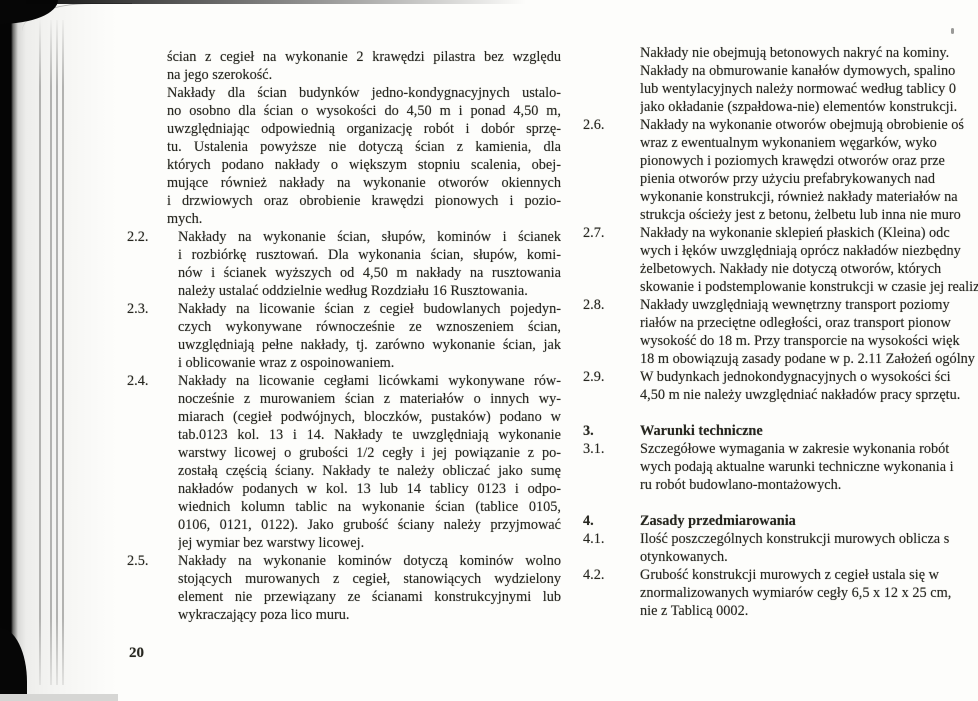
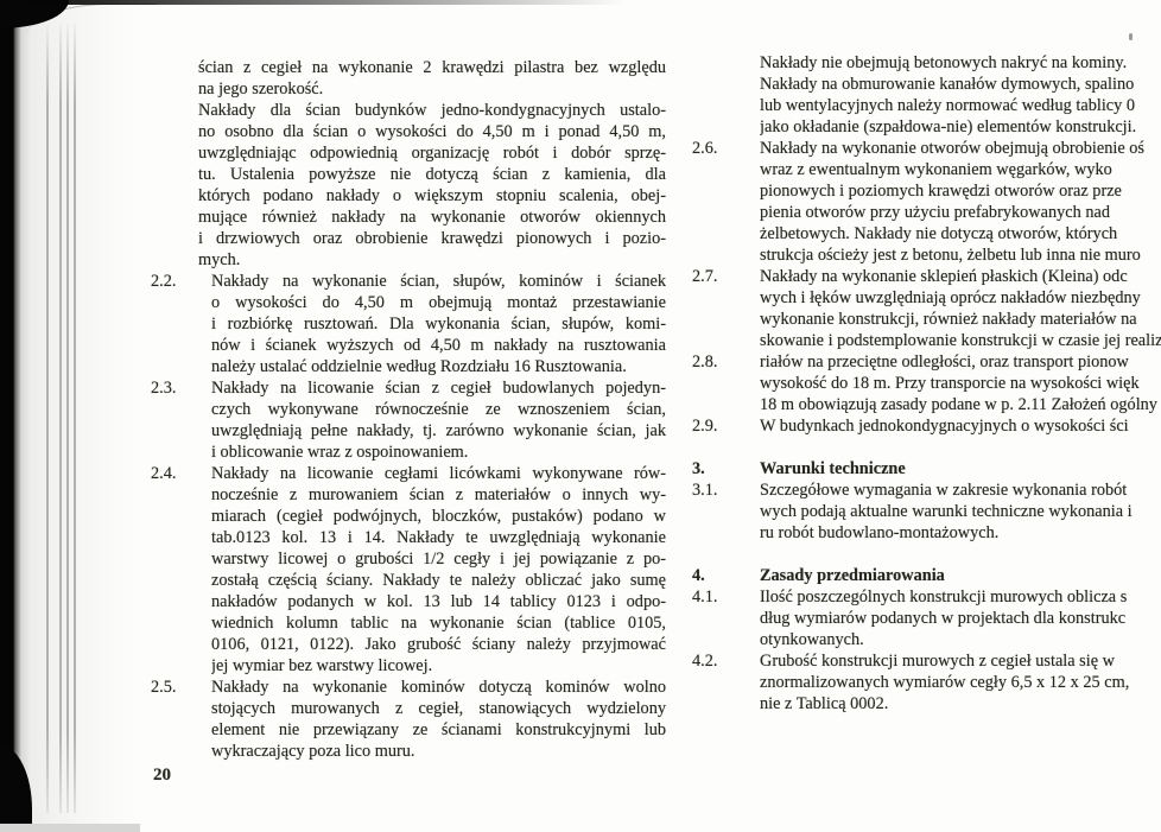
  ścian z cegieł na wykonanie 2 krawędzi pilastra bez względu
  na jego szerokość.
  Nakłady dla ścian budynków jedno-kondygnacyjnych ustalo-
  no osobno dla ścian o wysokości do 4,50 m i ponad 4,50 m,
  uwzględniając odpowiednią organizację robót i dobór sprzę-
  tu. Ustalenia powyższe nie dotyczą ścian z kamienia, dla
  których podano nakłady o większym stopniu scalenia, obej-
  mujące również nakłady na wykonanie otworów okiennych
  i drzwiowych oraz obrobienie krawędzi pionowych i pozio-
  mych.
  2.2.
  Nakłady na wykonanie ścian, słupów, kominów i ścianek
+ o wysokości do 4,50 m obejmują montaż przestawianie
  i rozbiórkę rusztowań. Dla wykonania ścian, słupów, komi-
  nów i ścianek wyższych od 4,50 m nakłady na rusztowania
  należy ustalać oddzielnie według Rozdziału 16 Rusztowania.
  2.3.
  Nakłady na licowanie ścian z cegieł budowlanych pojedyn-
  czych wykonywane równocześnie ze wznoszeniem ścian,
  uwzględniają pełne nakłady, tj. zarówno wykonanie ścian, jak
  i oblicowanie wraz z ospoinowaniem.
  2.4.
  Nakłady na licowanie cegłami licówkami wykonywane rów-
  nocześnie z murowaniem ścian z materiałów o innych wy-
  miarach (cegieł podwójnych, bloczków, pustaków) podano w
  tab.0123 kol. 13 i 14. Nakłady te uwzględniają wykonanie
  warstwy licowej o grubości 1/2 cegły i jej powiązanie z po-
  zostałą częścią ściany. Nakłady te należy obliczać jako sumę
  nakładów podanych w kol. 13 lub 14 tablicy 0123 i odpo-
  wiednich kolumn tablic na wykonanie ścian (tablice 0105,
  0106, 0121, 0122). Jako grubość ściany należy przyjmować
  jej wymiar bez warstwy licowej.
  2.5.
  Nakłady na wykonanie kominów dotyczą kominów wolno
  stojących murowanych z cegieł, stanowiących wydzielony
  element nie przewiązany ze ścianami konstrukcyjnymi lub
  wykraczający poza lico muru.
  Nakłady nie obejmują betonowych nakryć na kominy.
  Nakłady na obmurowanie kanałów dymowych, spalino
  lub wentylacyjnych należy normować według tablicy 0
  jako okładanie (szpałdowa-nie) elementów konstrukcji.
  2.6.
  Nakłady na wykonanie otworów obejmują obrobienie oś
  wraz z ewentualnym wykonaniem węgarków, wyko
  pionowych i poziomych krawędzi otworów oraz prze
  pienia otworów przy użyciu prefabrykowanych nad
- wykonanie konstrukcji, również nakłady materiałów na
+ żelbetowych. Nakłady nie dotyczą otworów, których
  strukcja ościeży jest z betonu, żelbetu lub inna nie muro
  2.7.
  Nakłady na wykonanie sklepień płaskich (Kleina) odc
  wych i łęków uwzględniają oprócz nakładów niezbędny
- żelbetowych. Nakłady nie dotyczą otworów, których
+ wykonanie konstrukcji, również nakłady materiałów na
  skowanie i podstemplowanie konstrukcji w czasie jej realiz
  2.8.
- Nakłady uwzględniają wewnętrzny transport poziomy
  riałów na przeciętne odległości, oraz transport pionow
  wysokość do 18 m. Przy transporcie na wysokości więk
  18 m obowiązują zasady podane w p. 2.11 Założeń ogólny
  2.9.
  W budynkach jednokondygnacyjnych o wysokości ści
- 4,50 m nie należy uwzględniać nakładów pracy sprzętu.
  3.
  Warunki techniczne
  3.1.
  Szczegółowe wymagania w zakresie wykonania robót
  wych podają aktualne warunki techniczne wykonania i
  ru robót budowlano-montażowych.
  4.
  Zasady przedmiarowania
  4.1.
  Ilość poszczególnych konstrukcji murowych oblicza s
+ dług wymiarów podanych w projektach dla konstrukc
  otynkowanych.
  4.2.
  Grubość konstrukcji murowych z cegieł ustala się w
  znormalizowanych wymiarów cegły 6,5 x 12 x 25 cm,
  nie z Tablicą 0002.
  20
